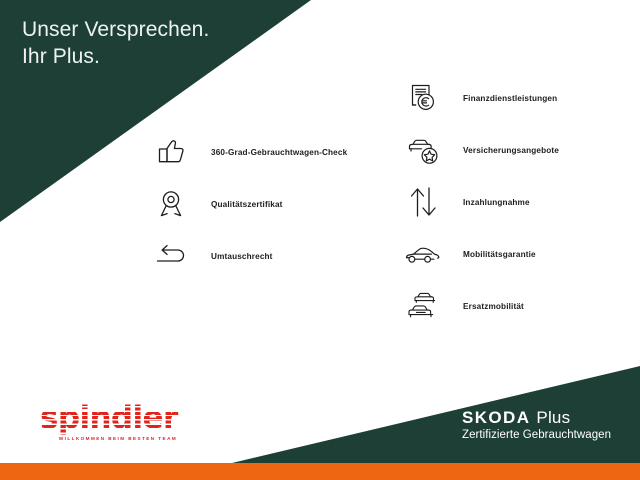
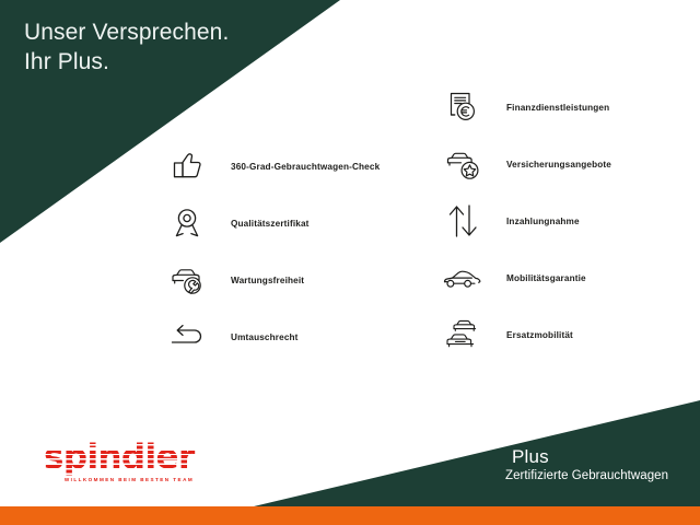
  Unser Versprechen.
  Ihr Plus.
  360-Grad-Gebrauchtwagen-Check
  Qualitätszertifikat
+ Wartungsfreiheit
  Umtauschrecht
  Finanzdienstleistungen
  Versicherungsangebote
  Inzahlungnahme
  Mobilitätsgarantie
  Ersatzmobilität
- SKODA
  Plus
  Zertifizierte Gebrauchtwagen
